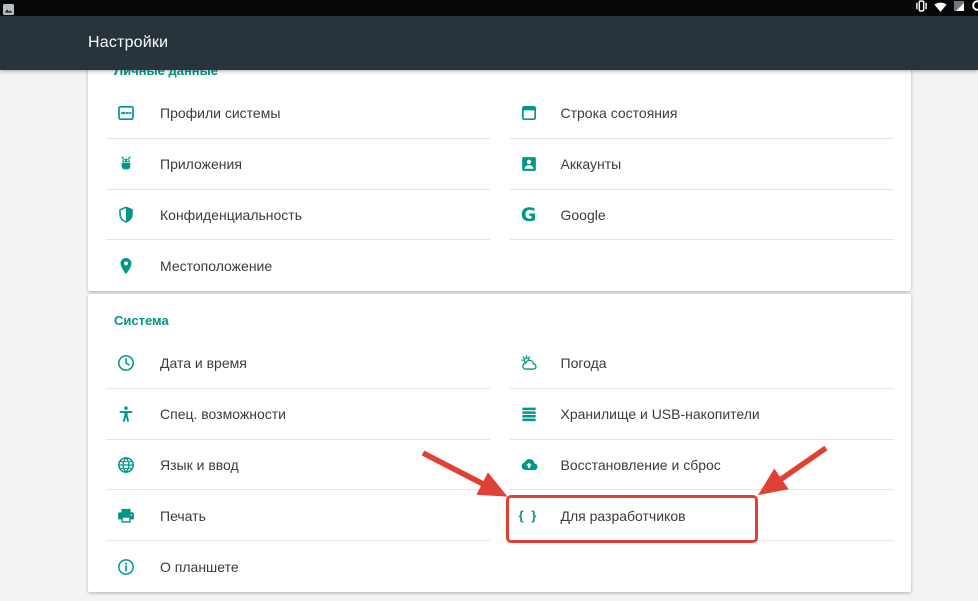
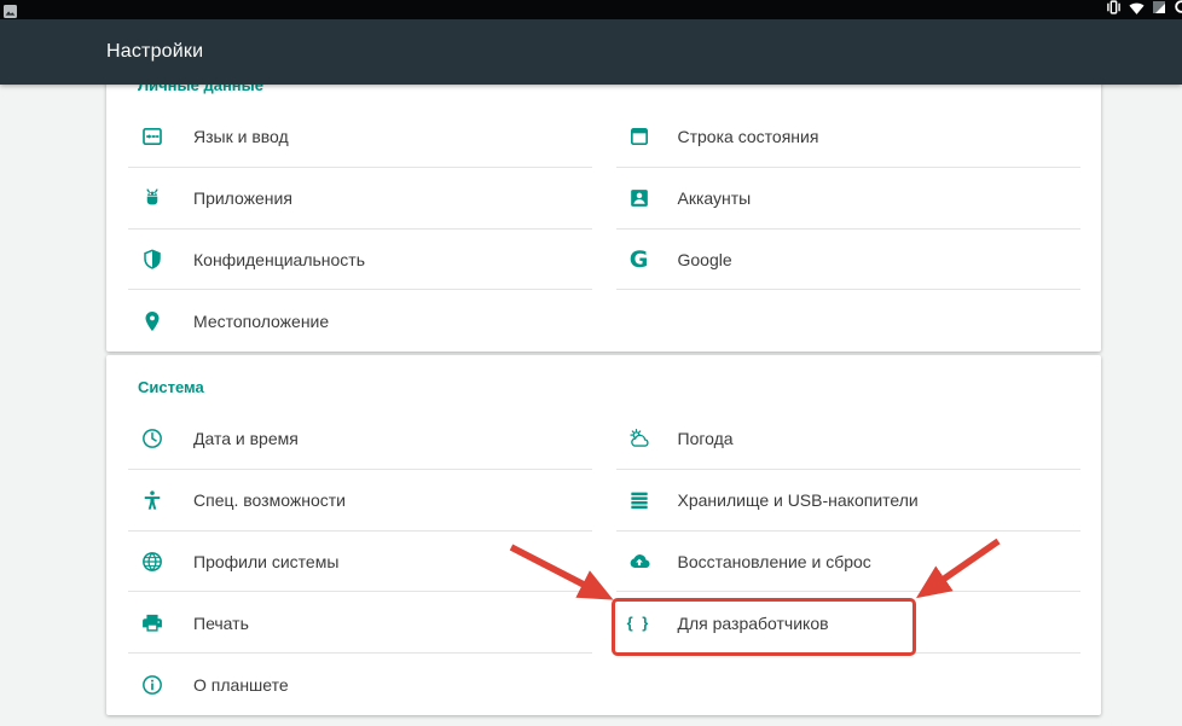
  Настройки
  Личные данные
- Профили системы
+ Язык и ввод
  Приложения
  Конфиденциальность
  Местоположение
  Строка состояния
  Аккаунты
  G
  Google
  Система
  Дата и время
  Спец. возможности
- Язык и ввод
+ Профили системы
  Печать
  О планшете
  Погода
  Хранилище и USB-накопители
  Восстановление и сброс
  { }
  Для разработчиков
